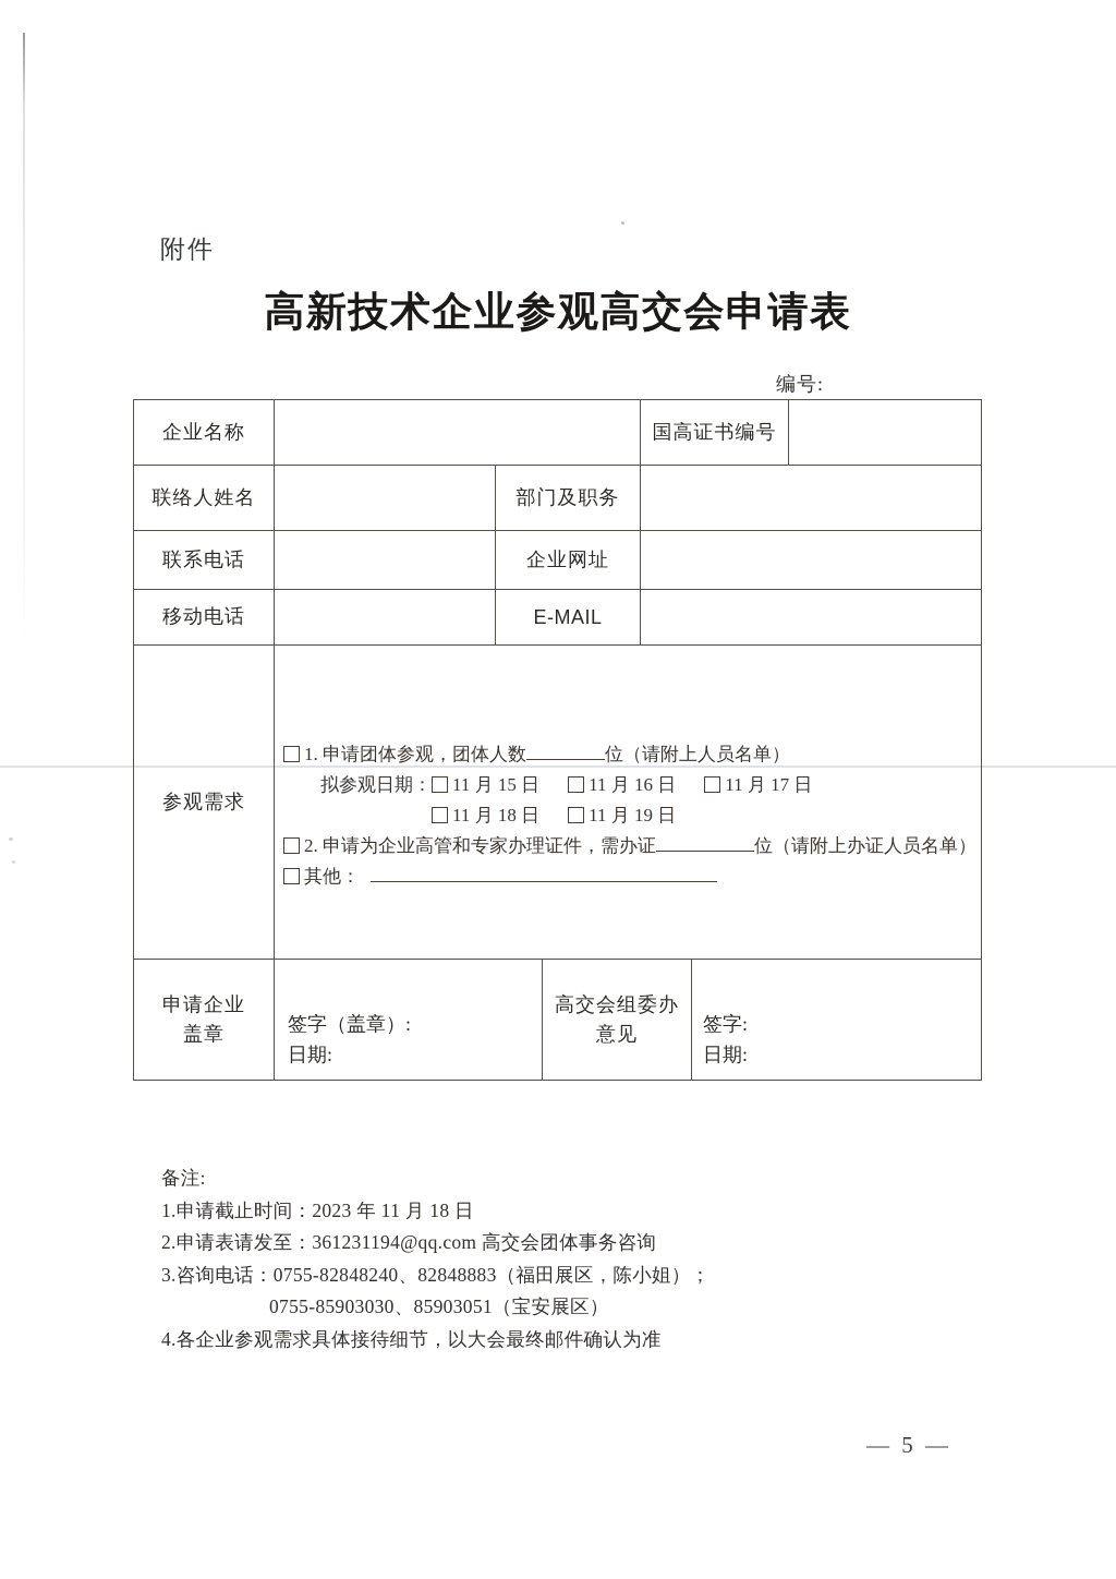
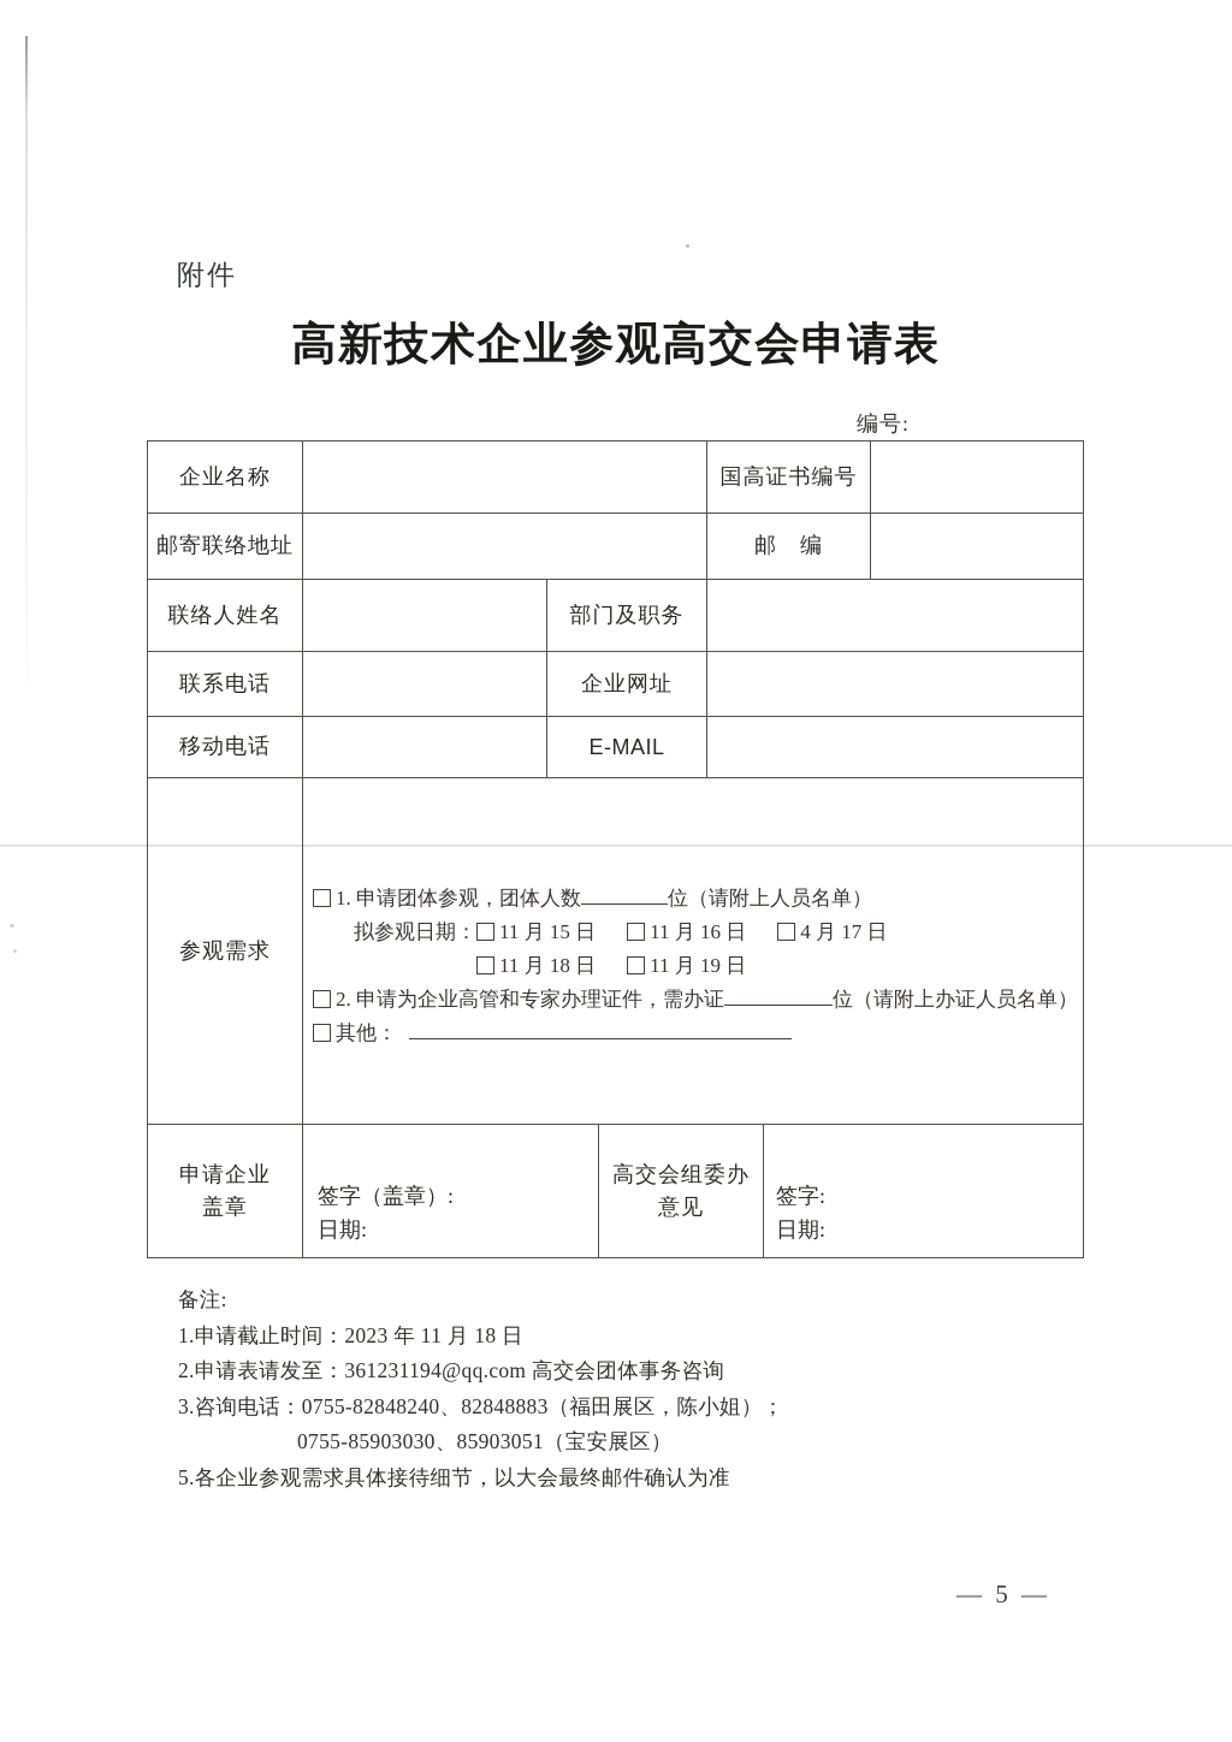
  附件
  高新技术企业参观高交会申请表
  编号:
  企业名称		国高证书编号
+ 邮寄联络地址		邮 编
  联络人姓名		部门及职务
  联系电话		企业网址
  移动电话		E-MAIL
- 参观需求	1. 申请团体参观，团体人数 位（请附上人员名单） 拟参观日期： 11 月 15 日 11 月 16 日 11 月 17 日 11 月 18 日 11 月 19 日 2. 申请为企业高管和专家办理证件，需办证 位（请附上办证人员名单） 其他：
+ 参观需求	1. 申请团体参观，团体人数 位（请附上人员名单） 拟参观日期： 11 月 15 日 11 月 16 日 4 月 17 日 11 月 18 日 11 月 19 日 2. 申请为企业高管和专家办理证件，需办证 位（请附上办证人员名单） 其他：
  申请企业 盖章	签字（盖章）: 日期:	高交会组委办 意见	签字: 日期:
  备注:
  1.申请截止时间：2023 年 11 月 18 日
  2.申请表请发至：361231194@qq.com 高交会团体事务咨询
  3.咨询电话：0755-82848240、82848883（福田展区，陈小姐）；
  0755-85903030、85903051（宝安展区）
- 4.各企业参观需求具体接待细节，以大会最终邮件确认为准
+ 5.各企业参观需求具体接待细节，以大会最终邮件确认为准
  — 5 —
